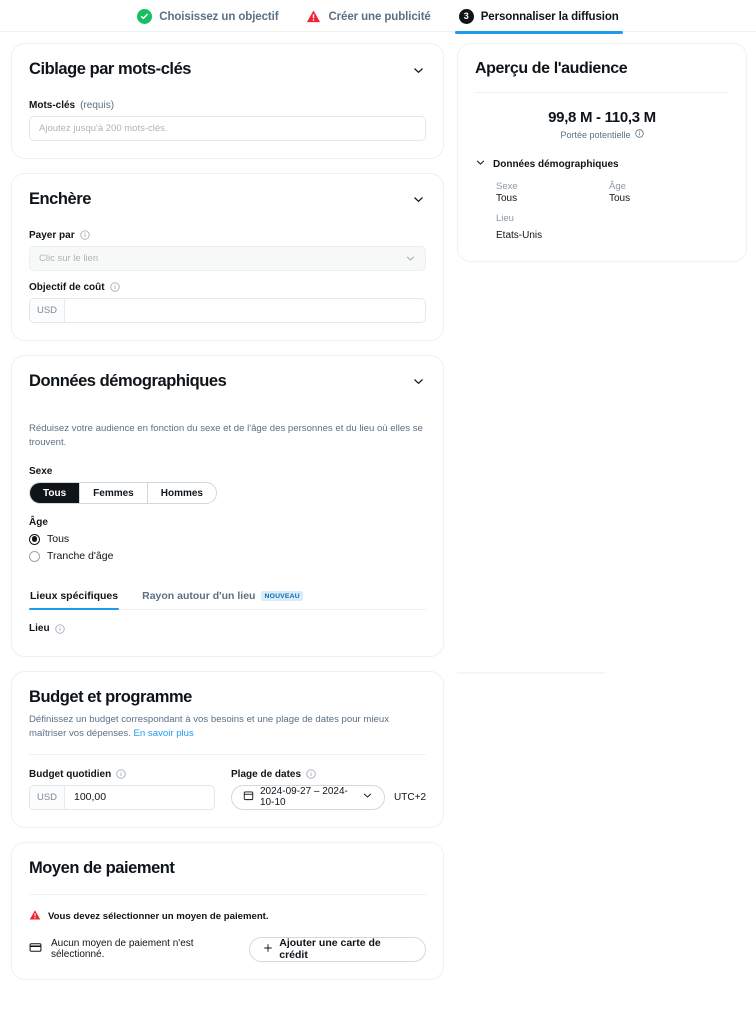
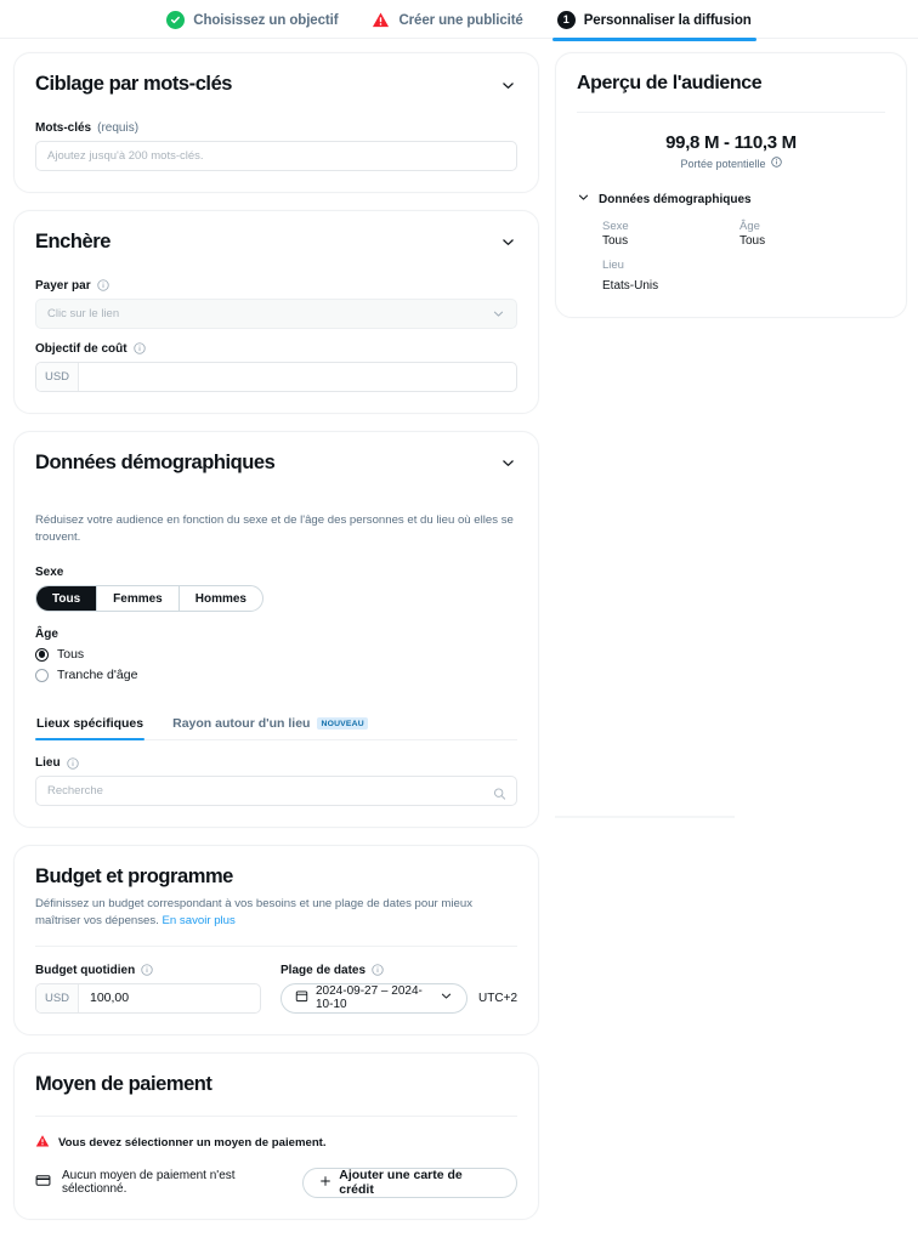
  Choisissez un objectif
  Créer une publicité
- 3
+ 1
  Personnaliser la diffusion
  Ciblage par mots-clés
  Mots-clés
  (requis)
  Ajoutez jusqu'à 200 mots-clés.
  Enchère
  Payer par
  Clic sur le lien
  Objectif de coût
  USD
  Données démographiques
  Réduisez votre audience en fonction du sexe et de l'âge des personnes et du lieu où elles se trouvent.
  Sexe
  Tous
  Femmes
  Hommes
  Âge
  Tous
  Tranche d'âge
  Lieux spécifiques
  Rayon autour d'un lieu
  Lieu
+ Recherche
  Budget et programme
  Définissez un budget correspondant à vos besoins et une plage de dates pour mieux maîtriser vos dépenses. En savoir plus
  Budget quotidien
  USD
  100,00
  Plage de dates
  2024-09-27 – 2024-10-10
  UTC+2
  Moyen de paiement
  Vous devez sélectionner un moyen de paiement.
  Aucun moyen de paiement n'est sélectionné.
  Ajouter une carte de crédit
  Aperçu de l'audience
  99,8 M - 110,3 M
  Portée potentielle
  Données démographiques
  Sexe
  Tous
  Âge
  Tous
  Lieu
  Etats-Unis
